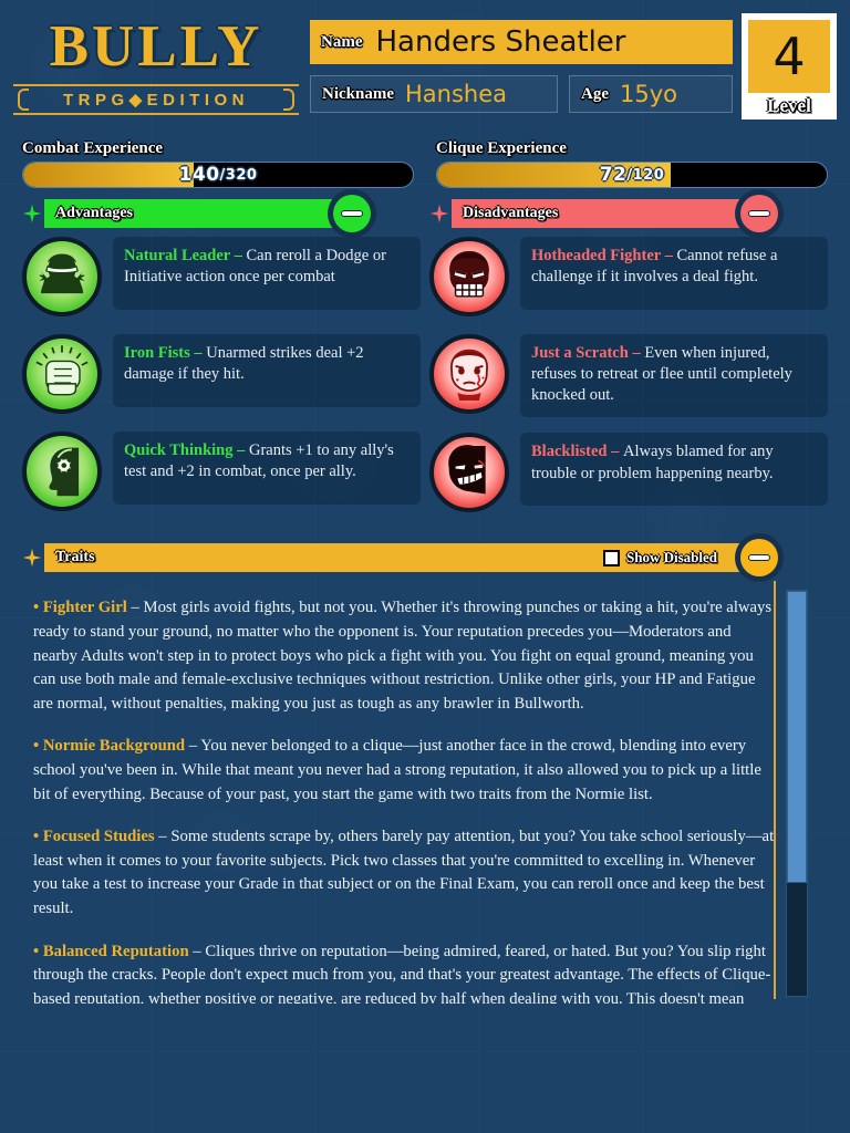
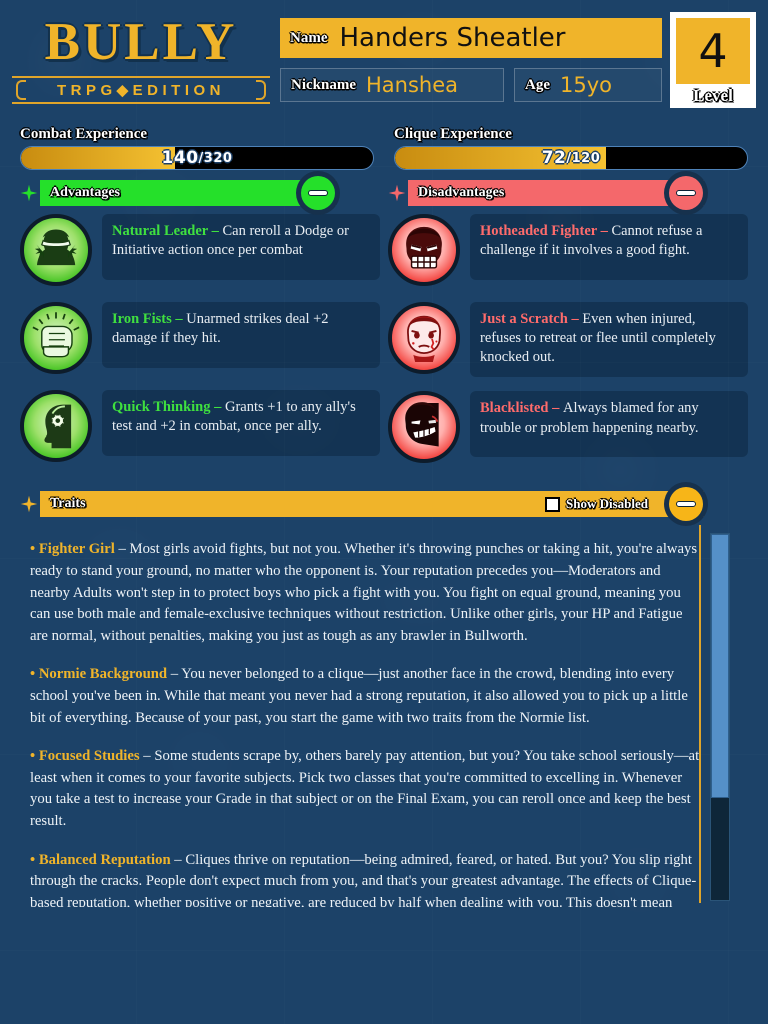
  BULLY
  TRPG◆EDITION
  Name
  Handers Sheatler
  Nickname
  Hanshea
  Age
  15yo
  4
  Level
  Combat Experience
  140
  /320
  Clique Experience
  72
  /120
  Advantages
  Natural Leader – Can reroll a Dodge or Initiative action once per combat
  Iron Fists – Unarmed strikes deal +2 damage if they hit.
  Quick Thinking – Grants +1 to any ally's test and +2 in combat, once per ally.
  Disadvantages
- Hotheaded Fighter – Cannot refuse a challenge if it involves a deal fight.
+ Hotheaded Fighter – Cannot refuse a challenge if it involves a good fight.
  Just a Scratch – Even when injured, refuses to retreat or flee until completely knocked out.
  Blacklisted – Always blamed for any trouble or problem happening nearby.
  Traits
  Show Disabled
  • Fighter Girl – Most girls avoid fights, but not you. Whether it's throwing punches or taking a hit, you're always ready to stand your ground, no matter who the opponent is. Your reputation precedes you—Moderators and nearby Adults won't step in to protect boys who pick a fight with you. You fight on equal ground, meaning you can use both male and female-exclusive techniques without restriction. Unlike other girls, your HP and Fatigue are normal, without penalties, making you just as tough as any brawler in Bullworth.
  • Normie Background – You never belonged to a clique—just another face in the crowd, blending into every school you've been in. While that meant you never had a strong reputation, it also allowed you to pick up a little bit of everything. Because of your past, you start the game with two traits from the Normie list.
  • Focused Studies – Some students scrape by, others barely pay attention, but you? You take school seriously—at least when it comes to your favorite subjects. Pick two classes that you're committed to excelling in. Whenever you take a test to increase your Grade in that subject or on the Final Exam, you can reroll once and keep the best result.
  • Balanced Reputation – Cliques thrive on reputation—being admired, feared, or hated. But you? You slip right through the cracks. People don't expect much from you, and that's your greatest advantage. The effects of Clique-based reputation, whether positive or negative, are reduced by half when dealing with you. This doesn't mean
